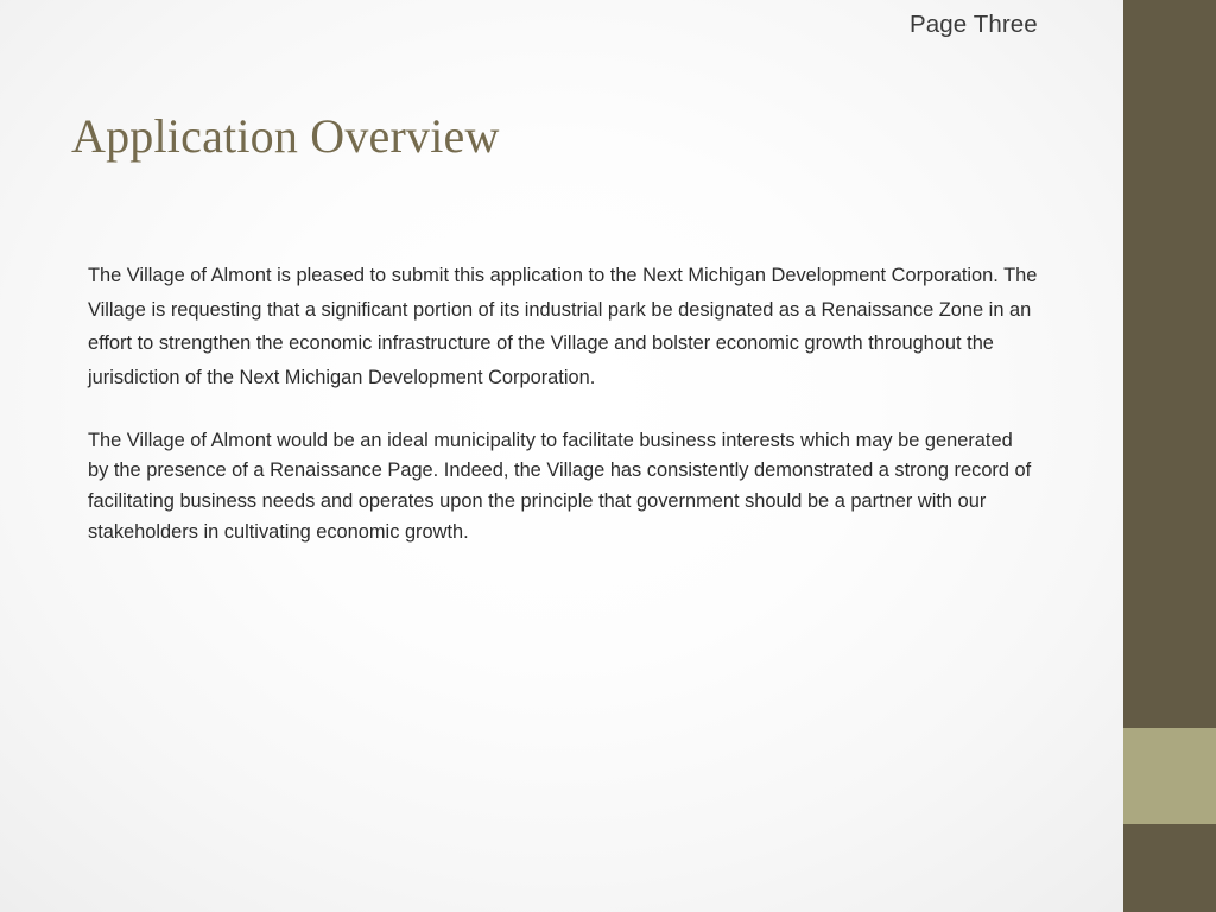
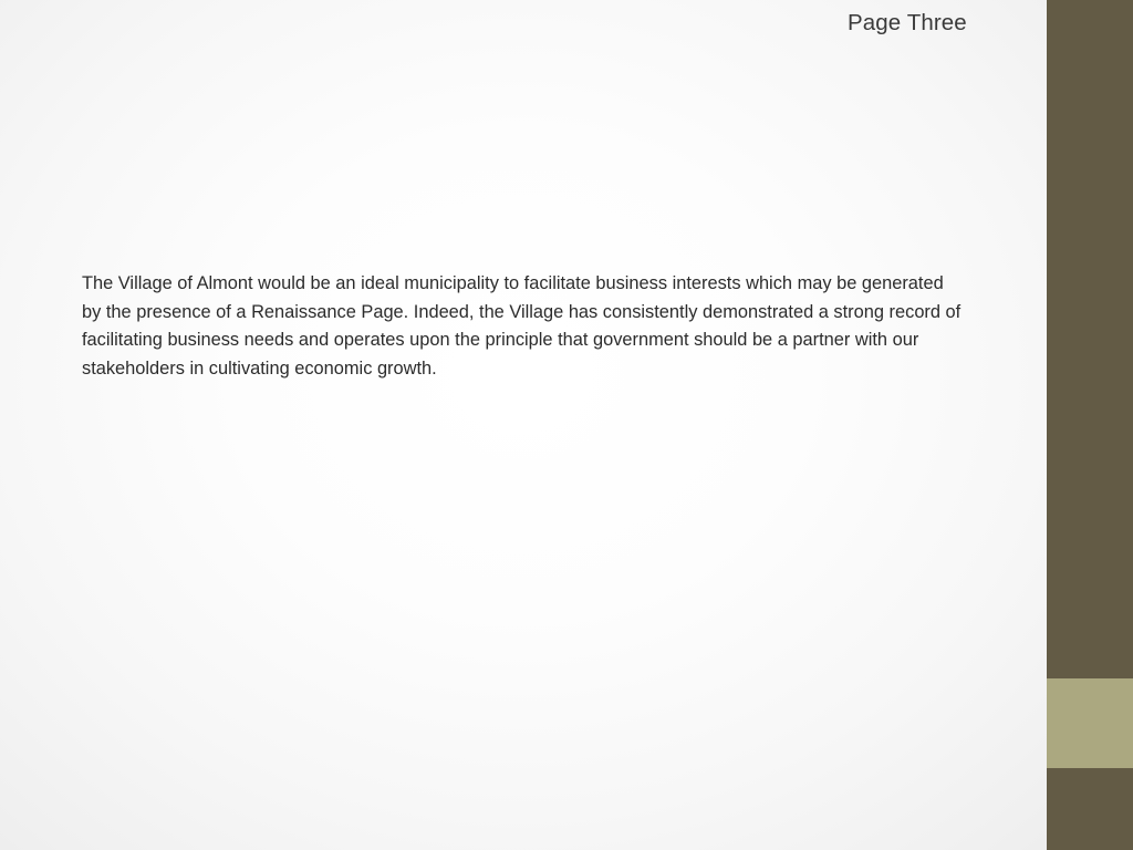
  Page Three
- Application Overview
- The Village of Almont is pleased to submit this application to the Next Michigan Development Corporation. The Village is requesting that a significant portion of its industrial park be designated as a Renaissance Zone in an effort to strengthen the economic infrastructure of the Village and bolster economic growth throughout the jurisdiction of the Next Michigan Development Corporation.
  The Village of Almont would be an ideal municipality to facilitate business interests which may be generated by the presence of a Renaissance Page. Indeed, the Village has consistently demonstrated a strong record of facilitating business needs and operates upon the principle that government should be a partner with our stakeholders in cultivating economic growth.
